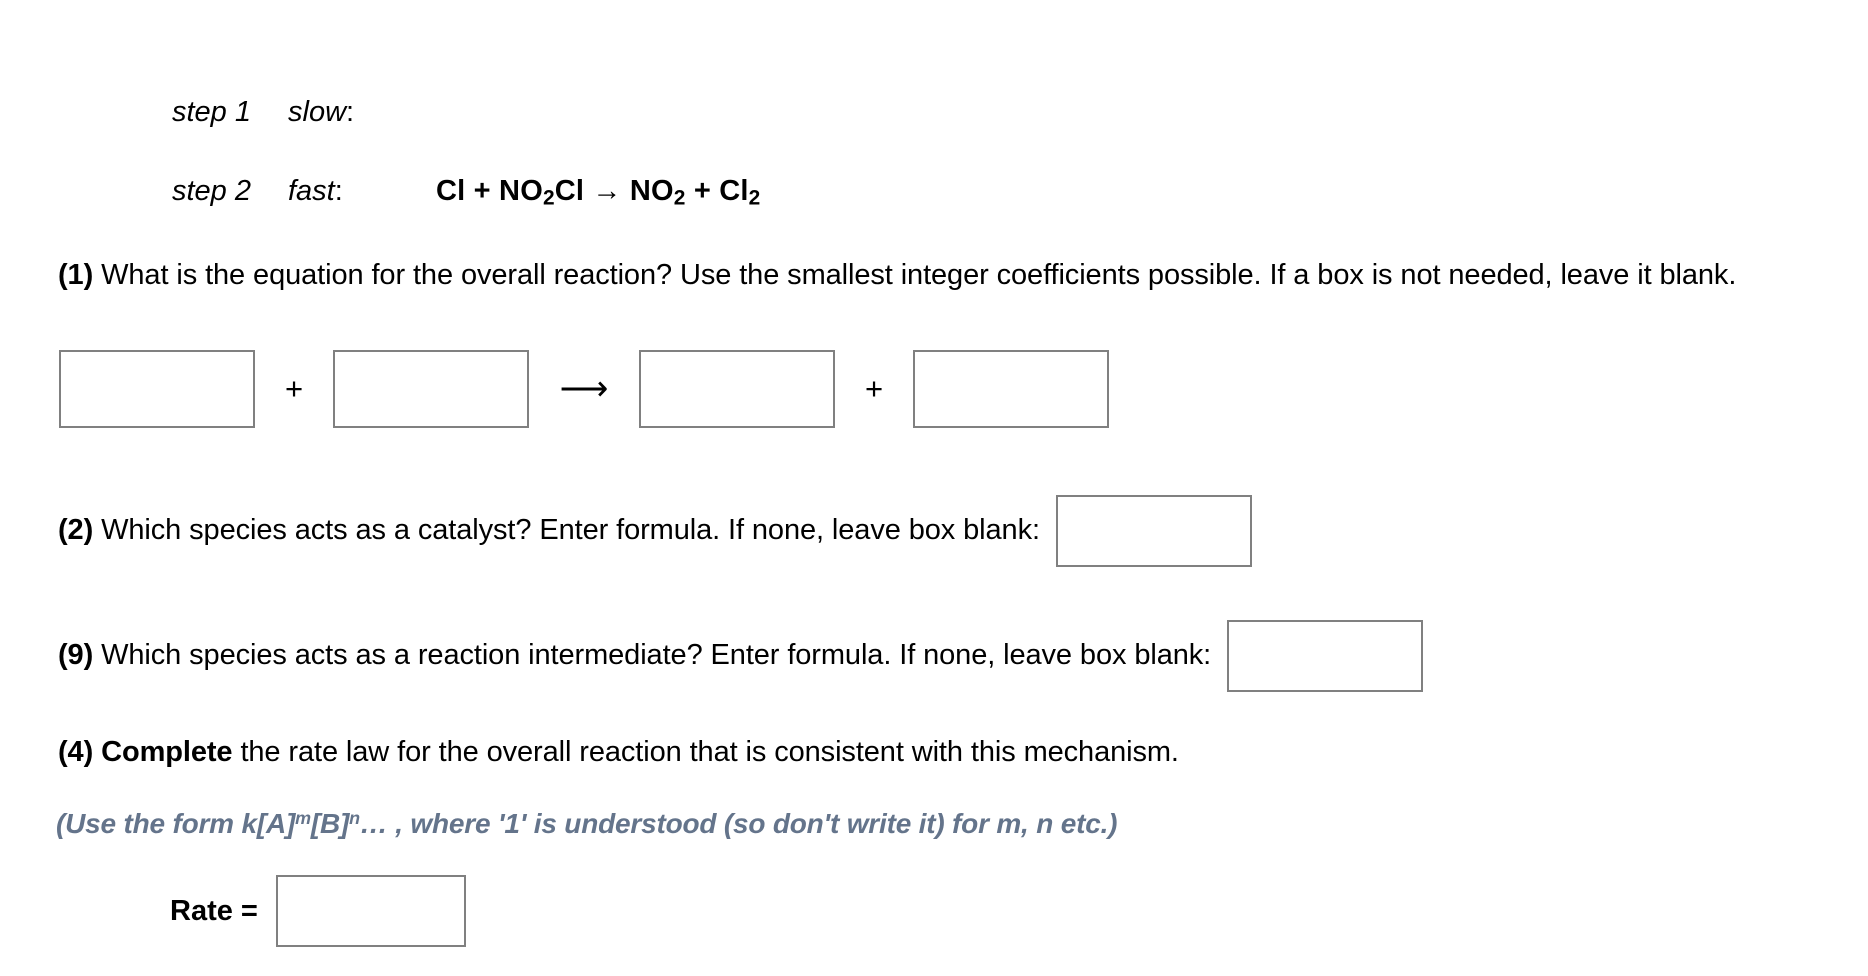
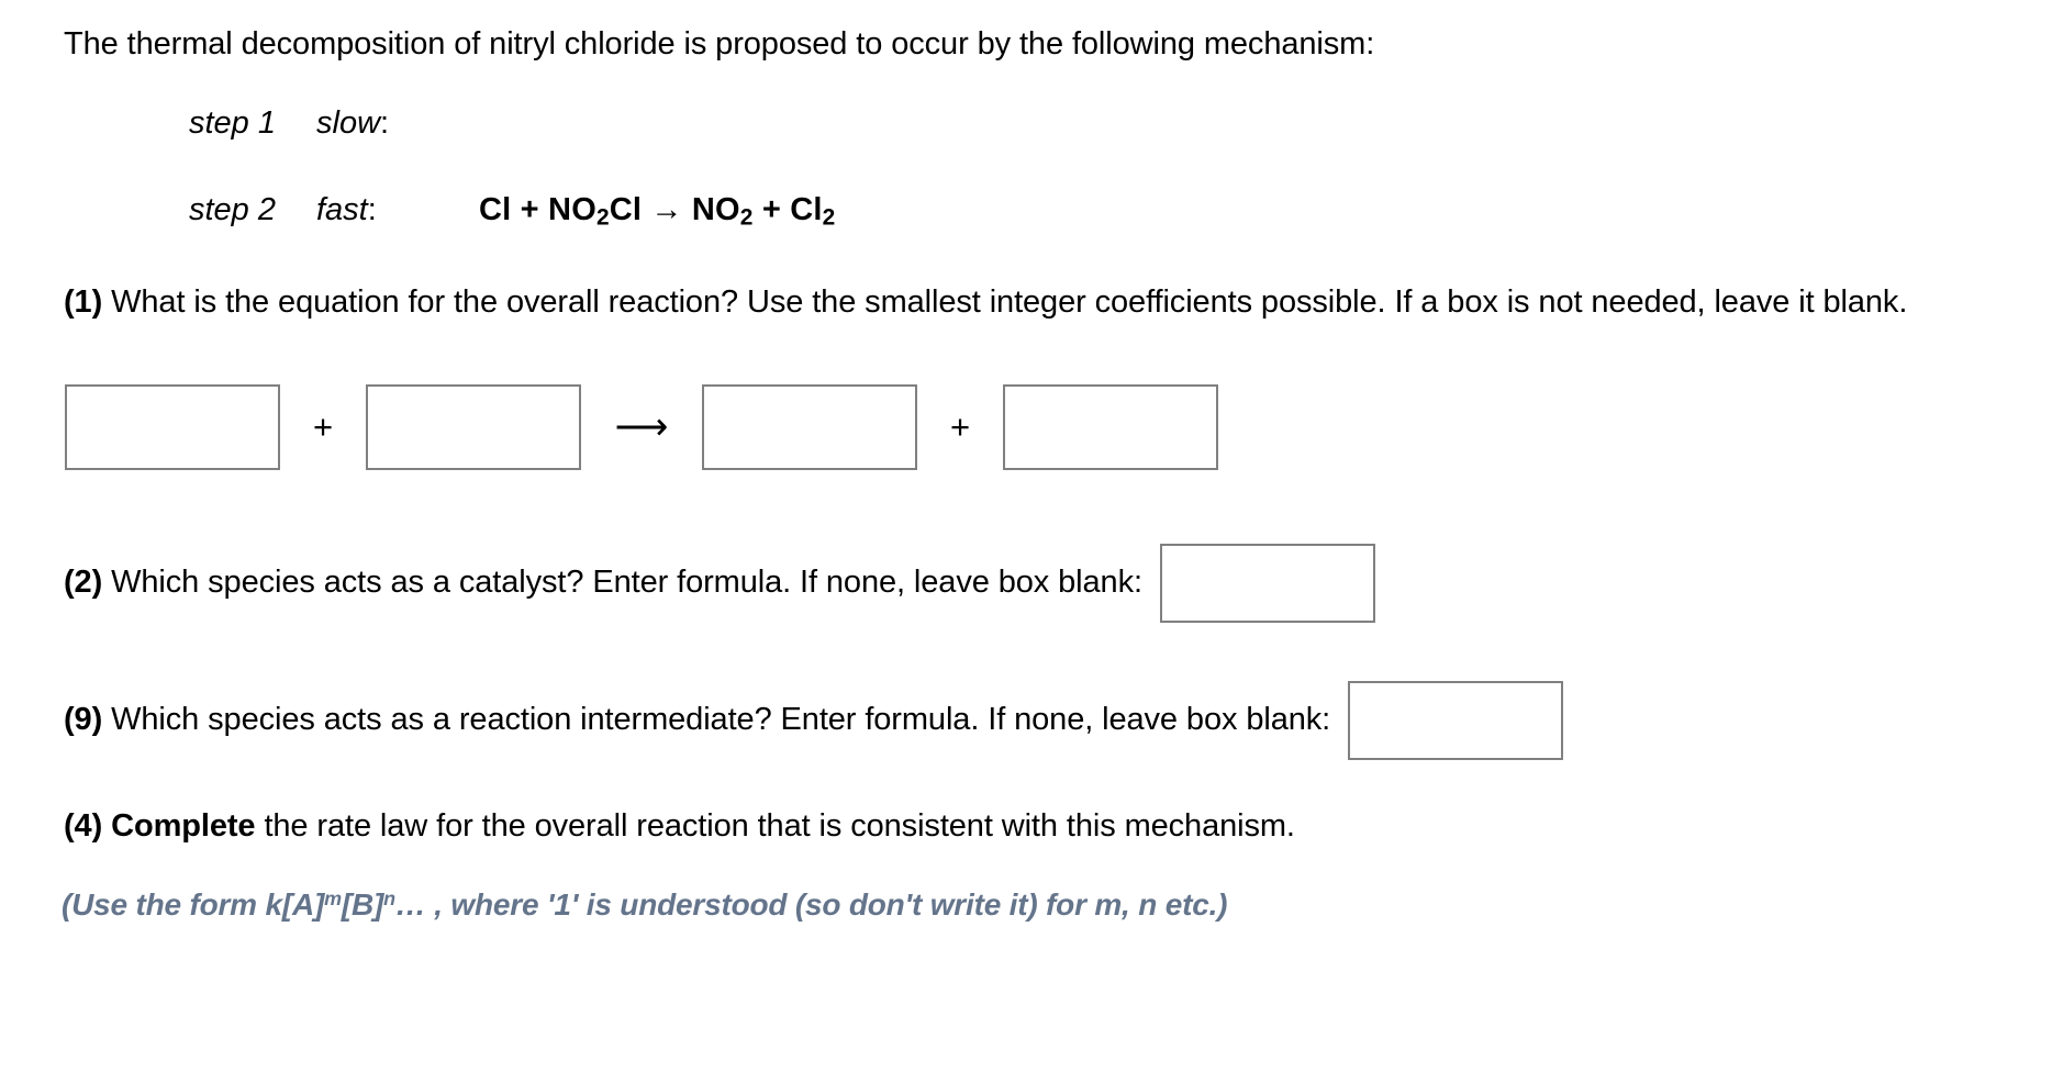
+ The thermal decomposition of nitryl chloride is proposed to occur by the following mechanism:
  step 1
  slow:
  step 2
  fast:
  Cl + NO2Cl → NO2 + Cl2
  (1) What is the equation for the overall reaction? Use the smallest integer coefficients possible. If a box is not needed, leave it blank.
  +
  ⟶
  +
  (2) Which species acts as a catalyst? Enter formula. If none, leave box blank:
  (9) Which species acts as a reaction intermediate? Enter formula. If none, leave box blank:
  (4) Complete the rate law for the overall reaction that is consistent with this mechanism.
  (Use the form k[A]m[B]n… , where '1' is understood (so don't write it) for m, n etc.)
- Rate =
